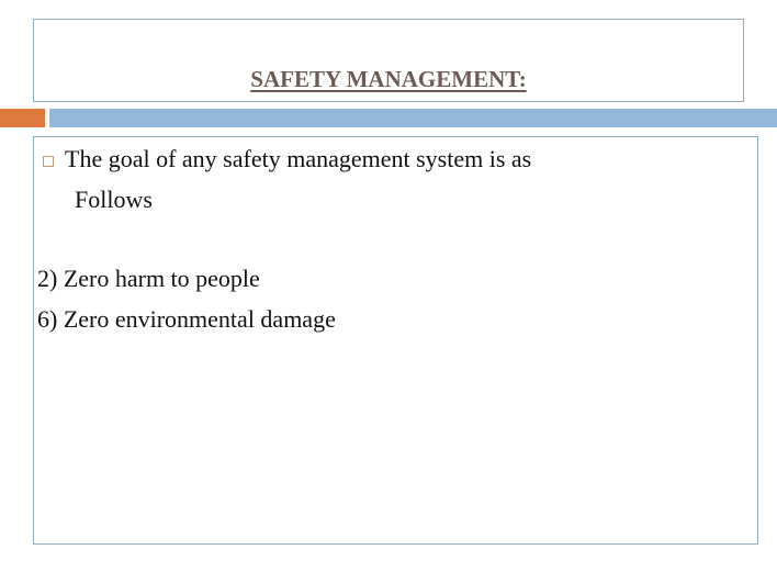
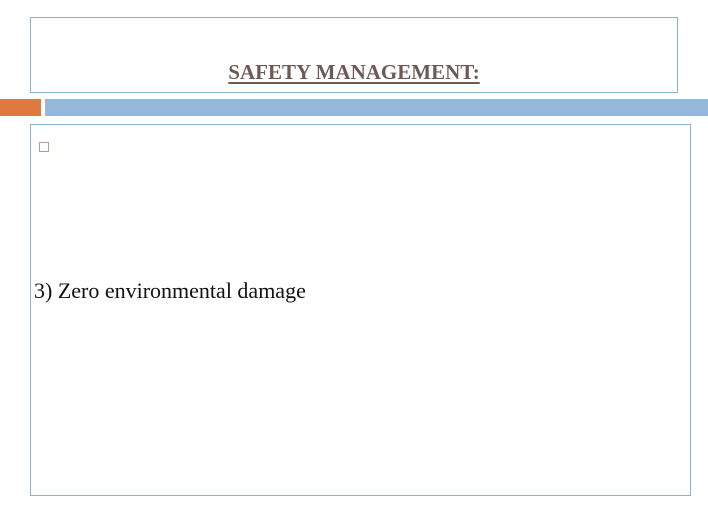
  SAFETY MANAGEMENT:
- The goal of any safety management system is as
- Follows
- 2) Zero harm to people
- 6) Zero environmental damage
+ 3) Zero environmental damage
